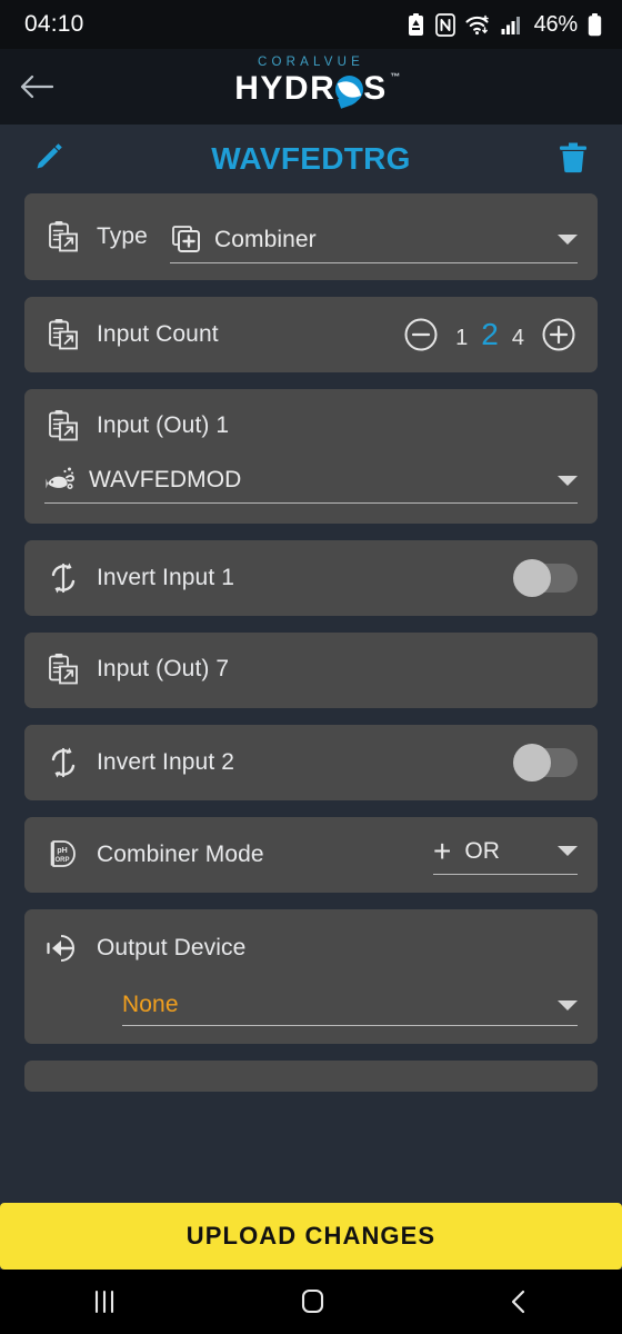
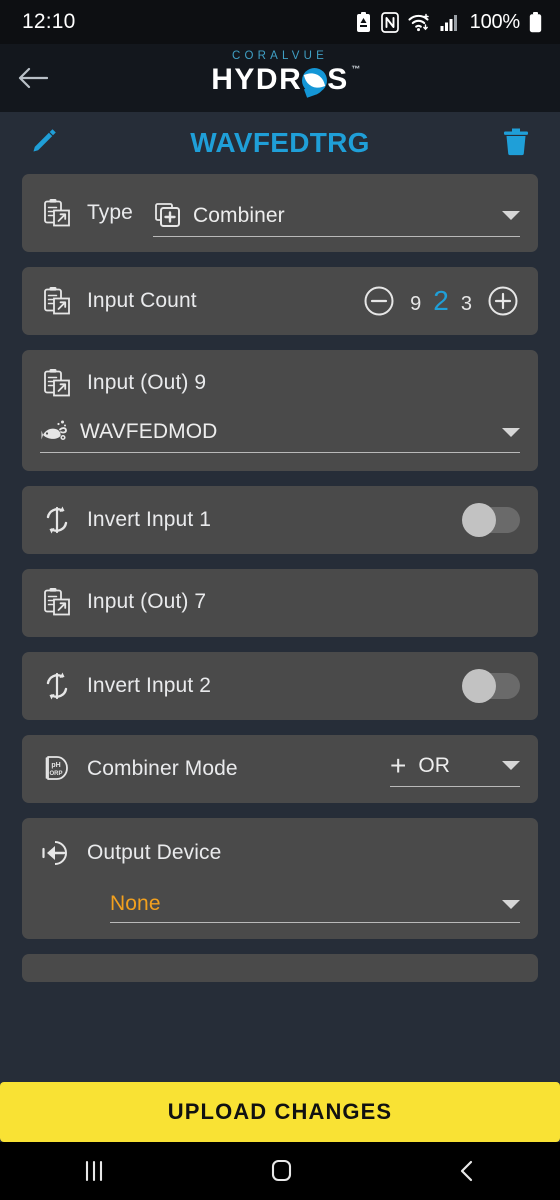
- 04:10
+ 12:10
- 46%
+ 100%
  CORALVUE
  HYDR
  S
  ™
  WAVFEDTRG
  Type
  Combiner
  Input Count
- 1
+ 9
  2
- 4
+ 3
- Input (Out) 1
+ Input (Out) 9
  WAVFEDMOD
  Invert Input 1
  Input (Out) 7
  Invert Input 2
  Combiner Mode
  +
  OR
  Output Device
  None
  UPLOAD CHANGES
